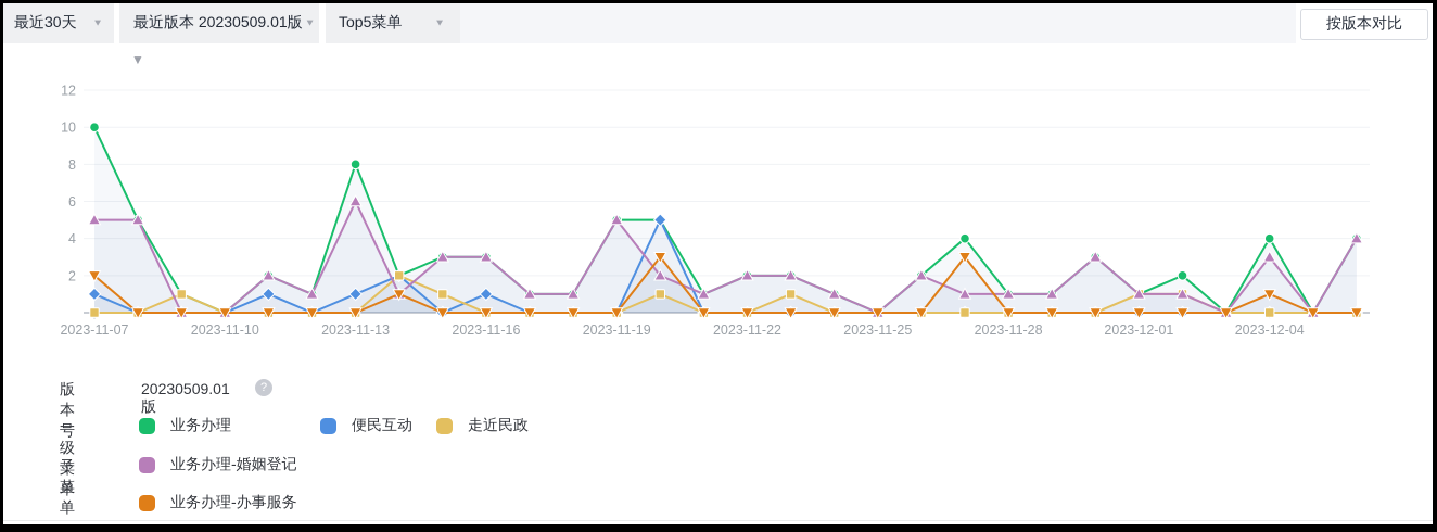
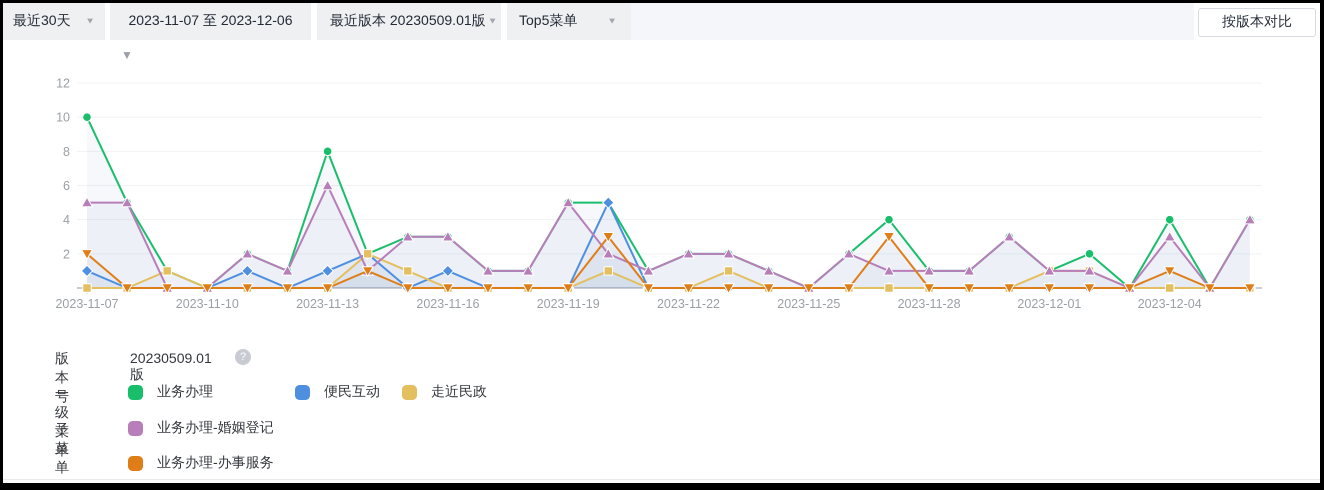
  最近30天
  ▼
+ 2023-11-07 至 2023-12-06
  最近版本 20230509.01版
  ▼
  Top5菜单
  ▼
  按版本对比
  ▼
  2
  4
  6
  8
  10
  12
  2023-11-07
  2023-11-10
  2023-11-13
  2023-11-16
  2023-11-19
  2023-11-22
  2023-11-25
  2023-11-28
  2023-12-01
  2023-12-04
  版本号
  20230509.01版
  ?
  一级菜单
  业务办理
  便民互动
  走近民政
  子菜单
  业务办理-婚姻登记
  业务办理-办事服务
